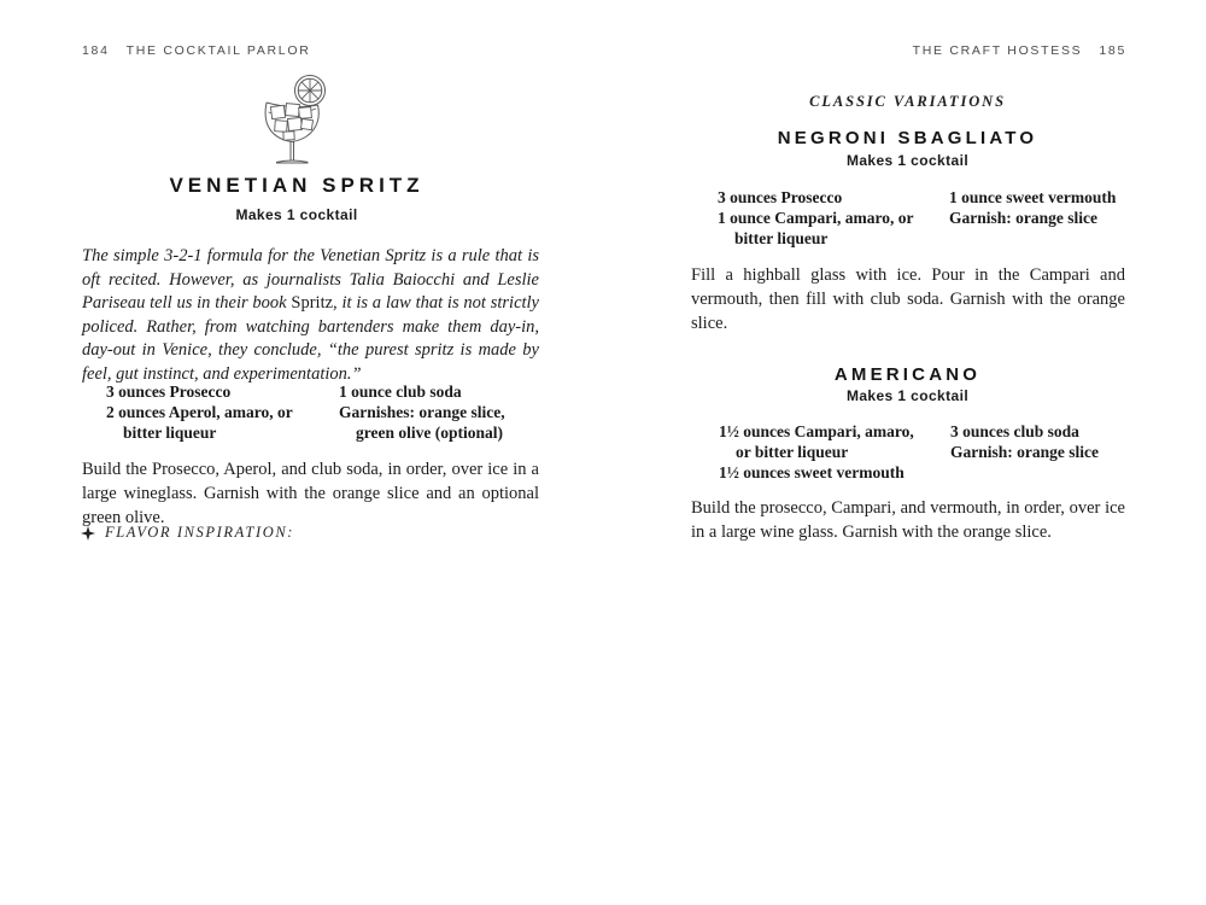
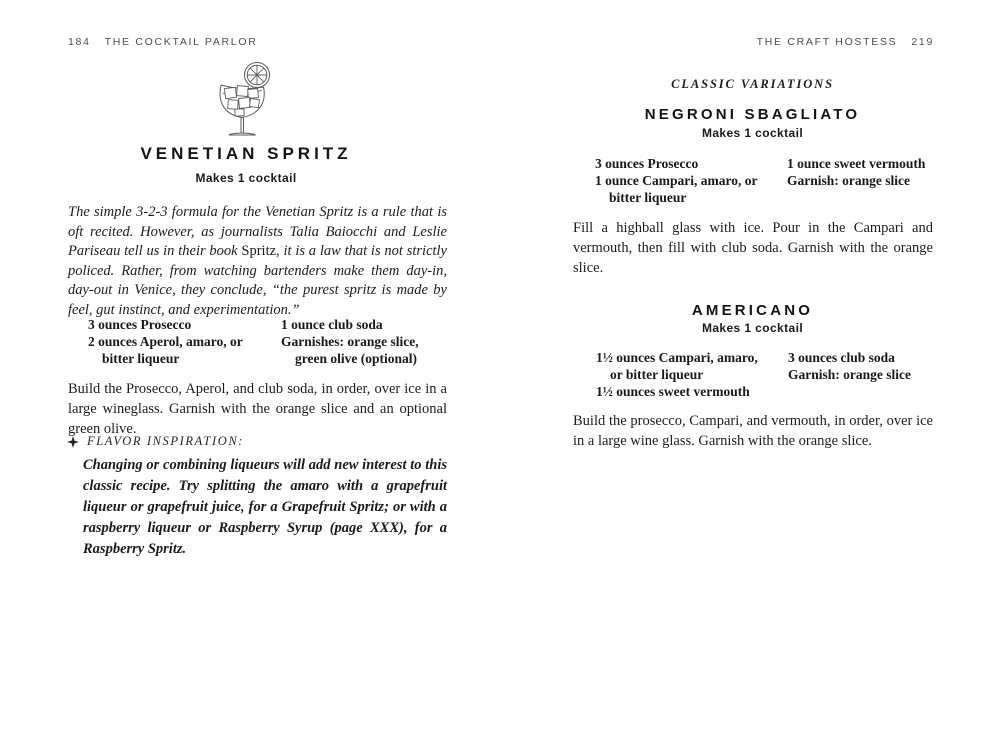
  184 THE COCKTAIL PARLOR
- THE CRAFT HOSTESS 185
+ THE CRAFT HOSTESS 219
  VENETIAN SPRITZ
  Makes 1 cocktail
- The simple 3-2-1 formula for the Venetian Spritz is a rule that is oft recited. However, as journalists Talia Baiocchi and Leslie Pariseau tell us in their book Spritz, it is a law that is not strictly policed. Rather, from watching bartenders make them day-in, day-out in Venice, they conclude, “the purest spritz is made by feel, gut instinct, and experimentation.”
+ The simple 3-2-3 formula for the Venetian Spritz is a rule that is oft recited. However, as journalists Talia Baiocchi and Leslie Pariseau tell us in their book Spritz, it is a law that is not strictly policed. Rather, from watching bartenders make them day-in, day-out in Venice, they conclude, “the purest spritz is made by feel, gut instinct, and experimentation.”
  3 ounces Prosecco
  2 ounces Aperol, amaro, or
  bitter liqueur
  1 ounce club soda
  Garnishes: orange slice,
  green olive (optional)
  Build the Prosecco, Aperol, and club soda, in order, over ice in a large wineglass. Garnish with the orange slice and an optional green olive.
  FLAVOR INSPIRATION:
+ Changing or combining liqueurs will add new interest to this classic recipe. Try splitting the amaro with a grapefruit liqueur or grapefruit juice, for a Grapefruit Spritz; or with a raspberry liqueur or Raspberry Syrup (page XXX), for a Raspberry Spritz.
  CLASSIC VARIATIONS
  NEGRONI SBAGLIATO
  Makes 1 cocktail
  3 ounces Prosecco
  1 ounce Campari, amaro, or
  bitter liqueur
  1 ounce sweet vermouth
  Garnish: orange slice
  Fill a highball glass with ice. Pour in the Campari and vermouth, then fill with club soda. Garnish with the orange slice.
  AMERICANO
  Makes 1 cocktail
  1½ ounces Campari, amaro,
  or bitter liqueur
  1½ ounces sweet vermouth
  3 ounces club soda
  Garnish: orange slice
  Build the prosecco, Campari, and vermouth, in order, over ice in a large wine glass. Garnish with the orange slice.
